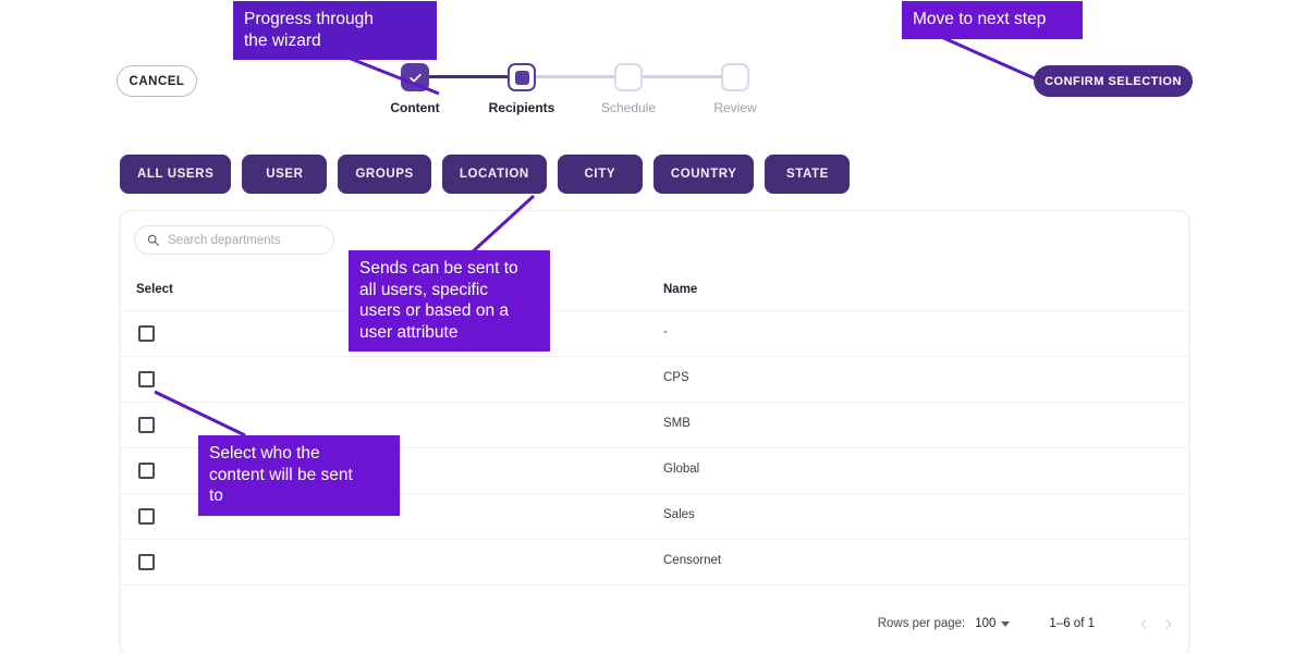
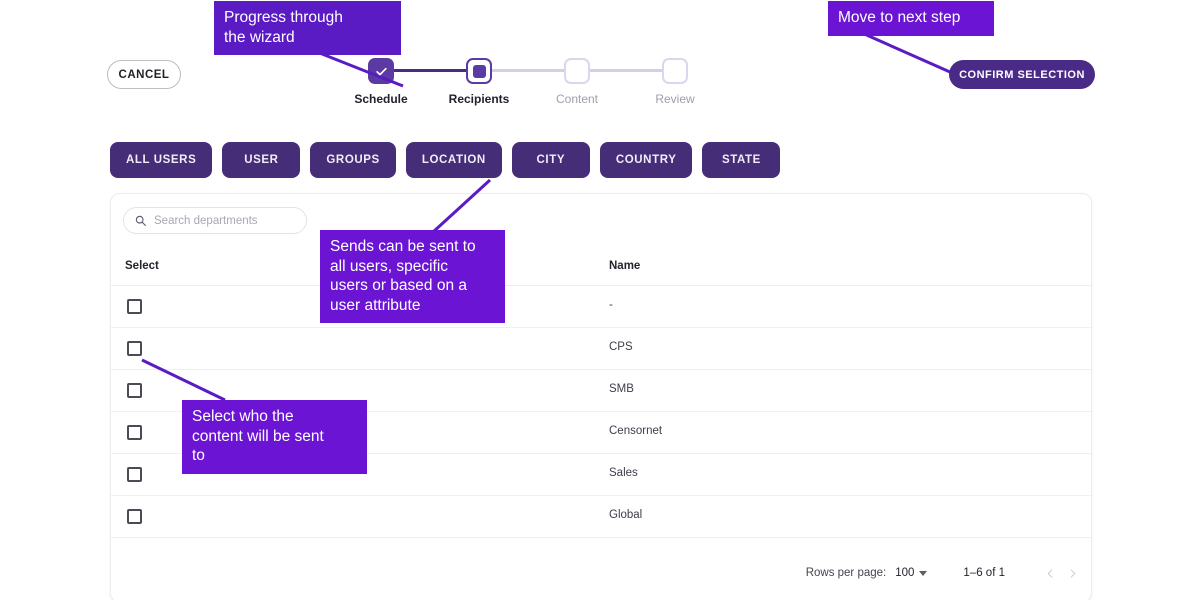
  CANCEL
  CONFIRM SELECTION
- Content
+ Schedule
  Recipients
- Schedule
+ Content
  Review
  ALL USERS
  USER
  GROUPS
  LOCATION
  CITY
  COUNTRY
  STATE
  Search departments
  Select
  Name
  -
  CPS
  SMB
- Global
+ Censornet
  Sales
- Censornet
+ Global
  Rows per page:
  100
  1–6 of 1
  Progress through
  the wizard
  Move to next step
  Sends can be sent to
  all users, specific
  users or based on a
  user attribute
  Select who the
  content will be sent
  to
